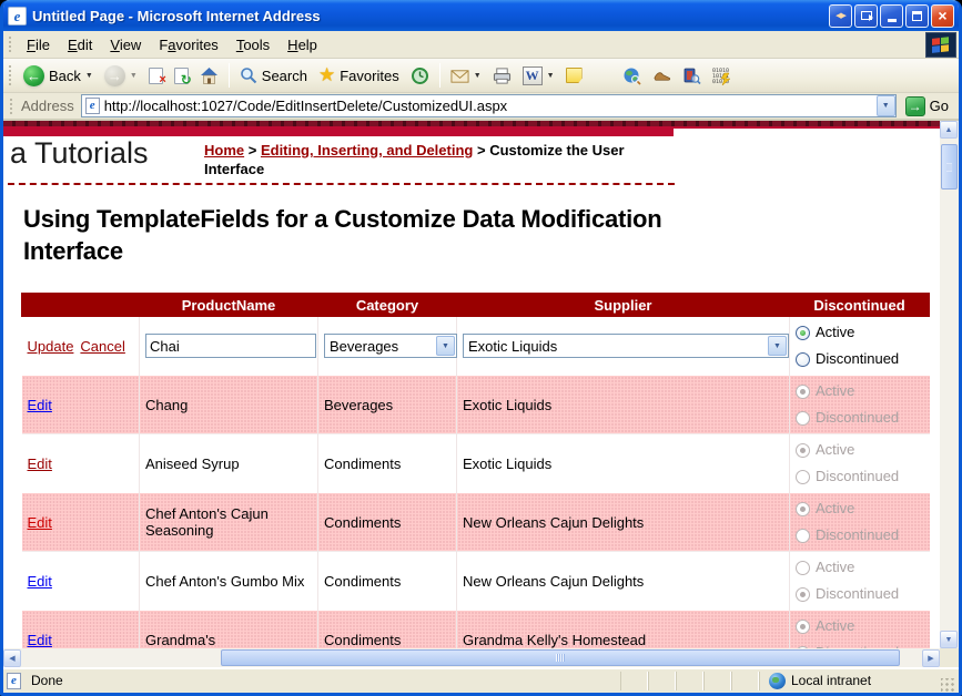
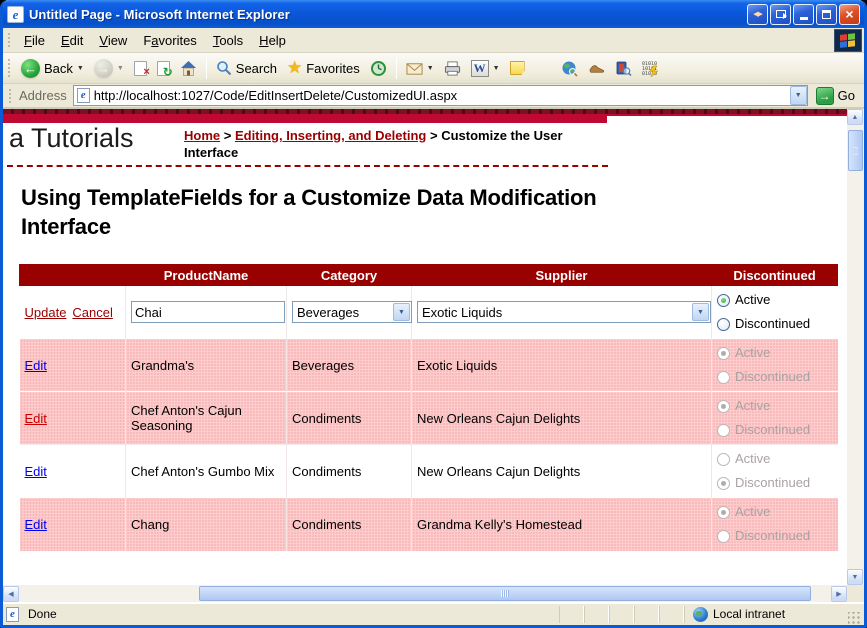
  e
- Untitled Page - Microsoft Internet Address
+ Untitled Page - Microsoft Internet Explorer
  ×
  File
  Edit
  View
  Favorites
  Tools
  Help
  ←
  Back
  →
  ×
  ↻
  Search
  ★
  Favorites
  W
  Address
  e
  http://localhost:1027/Code/EditInsertDelete/CustomizedUI.aspx
  →
  Go
  a Tutorials
  Home > Editing, Inserting, and Deleting > Customize the User Interface
  Using TemplateFields for a Customize Data Modification Interface
  	ProductName	Category	Supplier	Discontinued
  Update Cancel	Chai	Beverages	Exotic Liquids	Active Discontinued
- Edit	Chang	Beverages	Exotic Liquids	Active Discontinued
+ Edit	Grandma's	Beverages	Exotic Liquids	Active Discontinued
- Edit	Aniseed Syrup	Condiments	Exotic Liquids	Active Discontinued
  Edit	Chef Anton's Cajun Seasoning	Condiments	New Orleans Cajun Delights	Active Discontinued
  Edit	Chef Anton's Gumbo Mix	Condiments	New Orleans Cajun Delights	Active Discontinued
- Edit	Grandma's	Condiments	Grandma Kelly's Homestead	Active
+ Edit	Chang	Condiments	Grandma Kelly's Homestead	Active Discontinued
  e
  Done
  Local intranet
